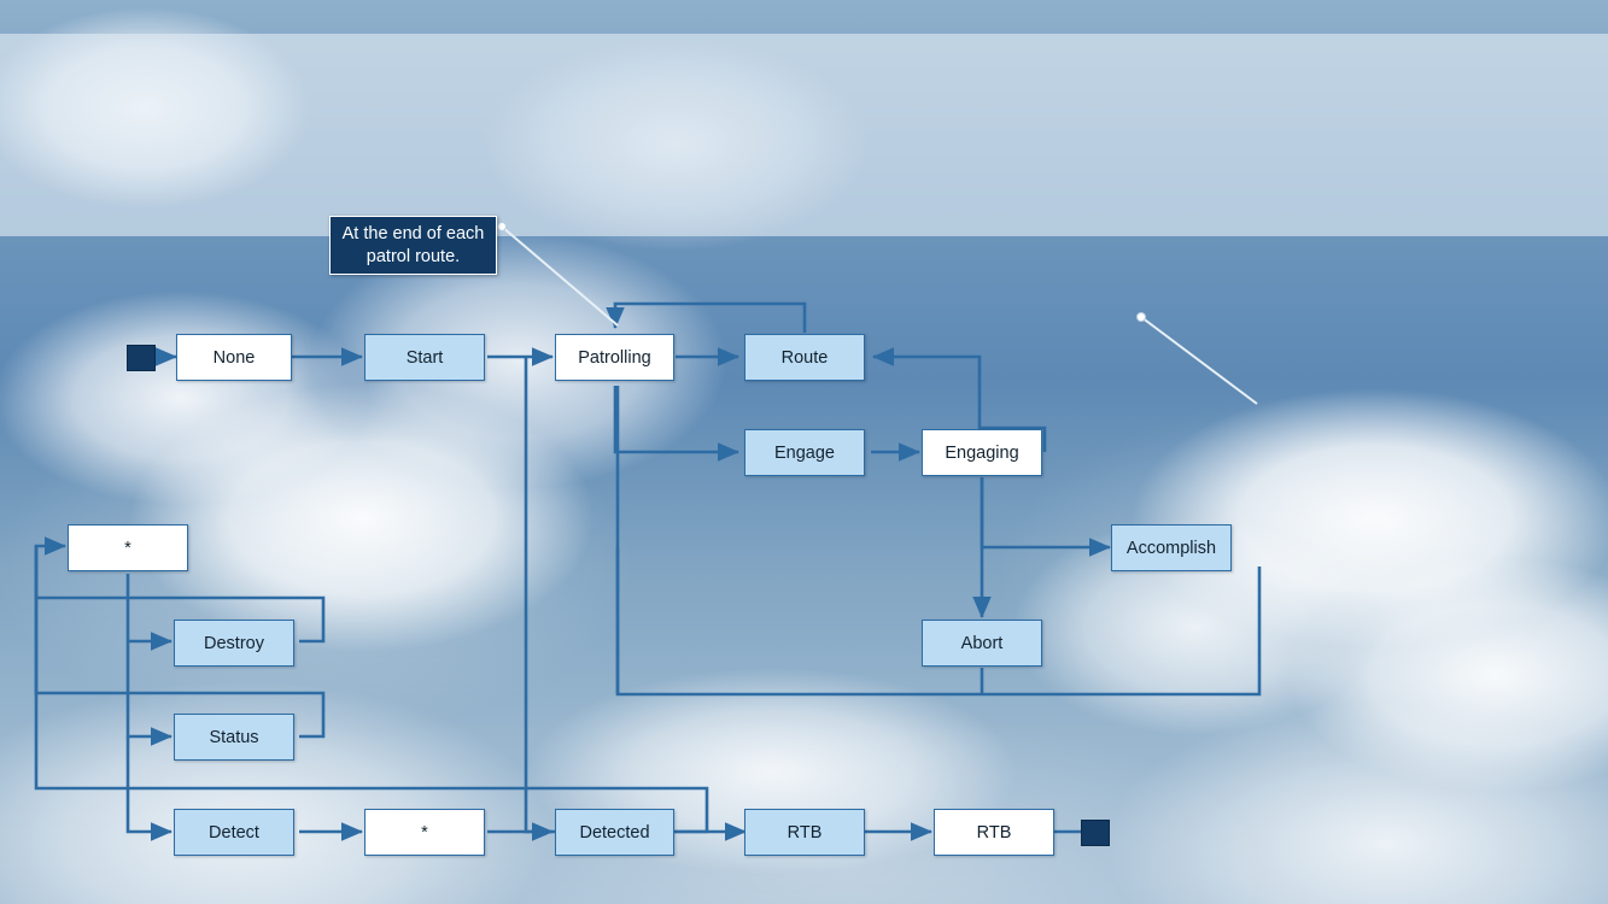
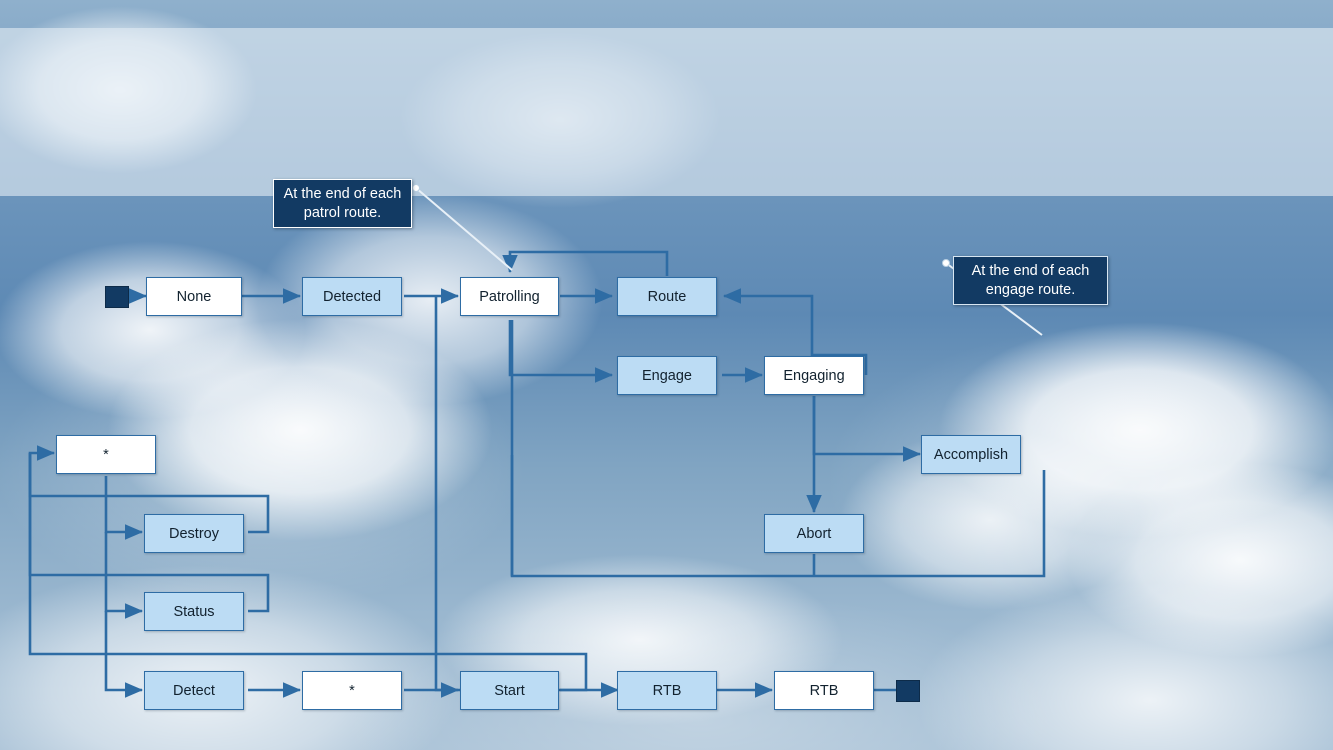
  At the end of each patrol route.
+ At the end of each engage route.
  None
- Start
+ Detected
  Patrolling
  Route
  Engage
  Engaging
  Accomplish
  Abort
  *
  Destroy
  Status
  Detect
  *
- Detected
+ Start
  RTB
  RTB
